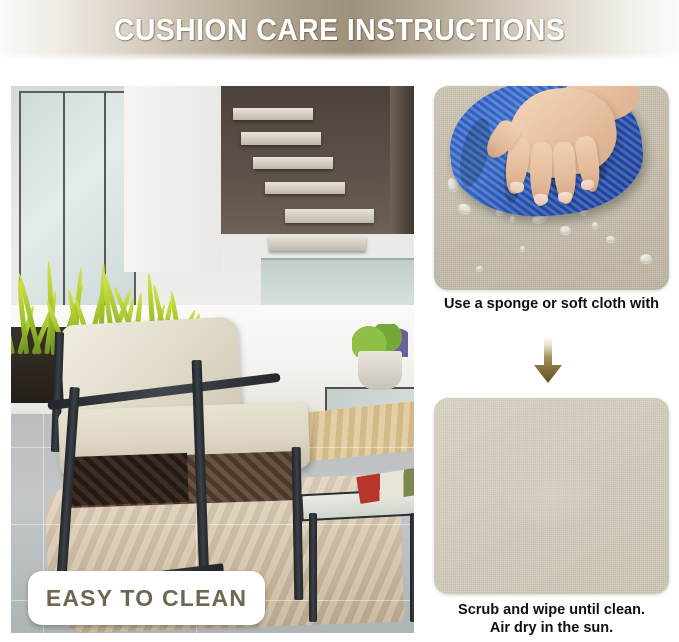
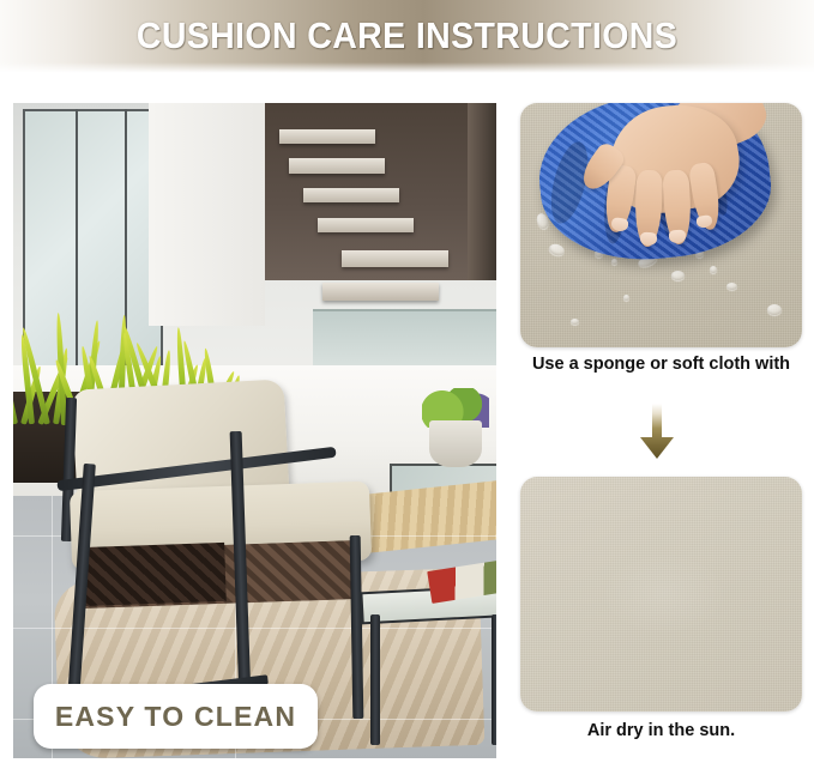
  CUSHION CARE INSTRUCTIONS
  EASY TO CLEAN
  Use a sponge or soft cloth with
- Scrub and wipe until clean.
  Air dry in the sun.
